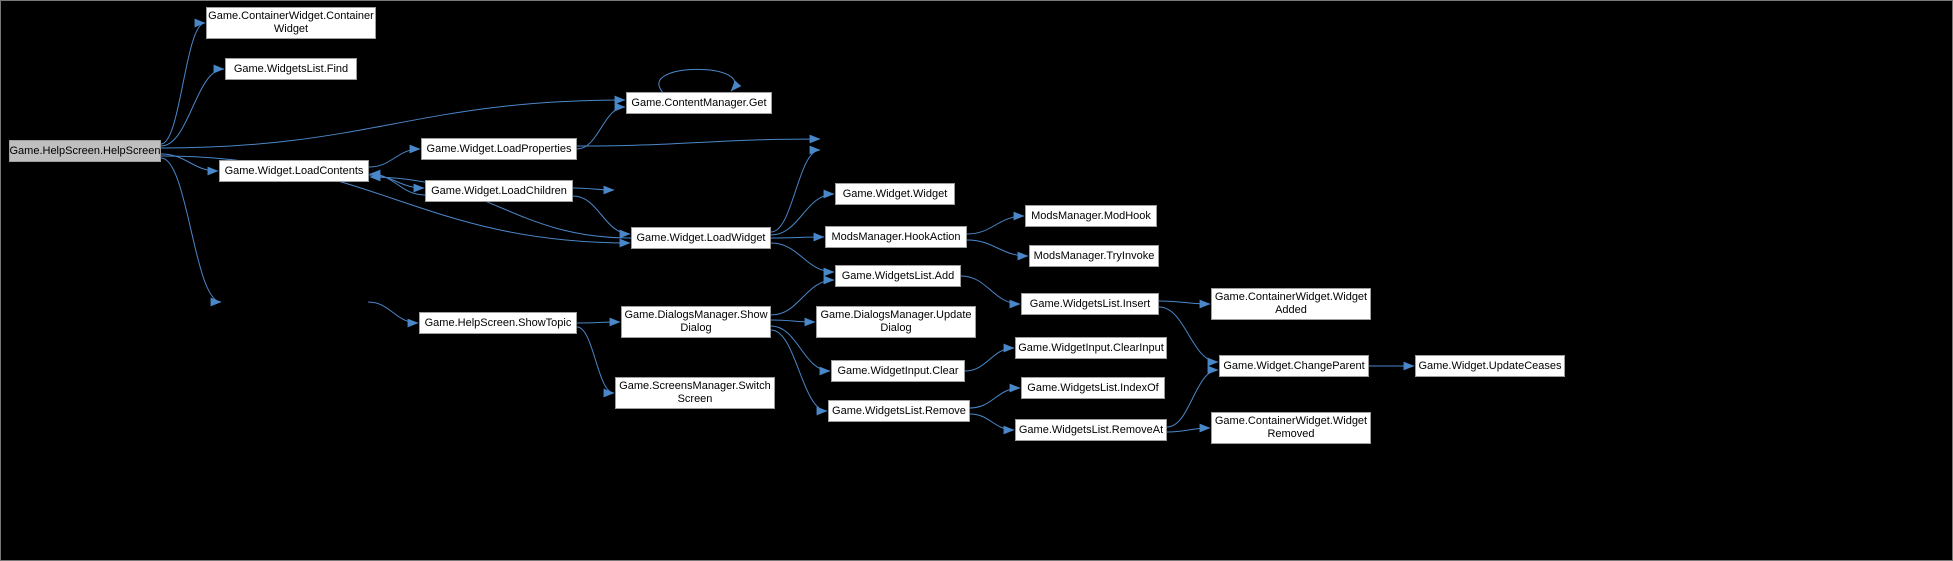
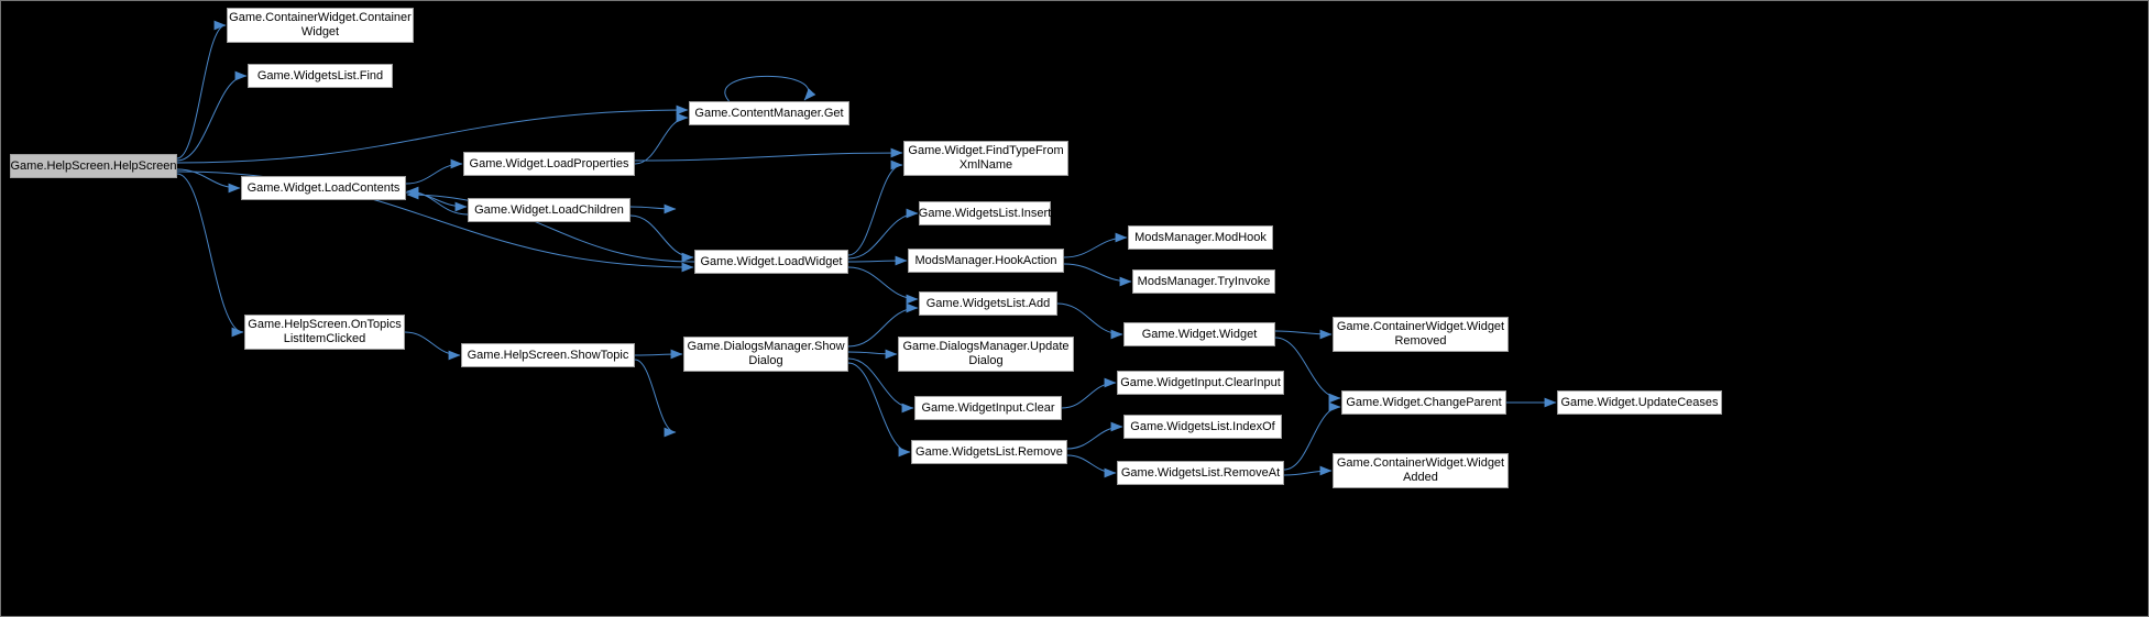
  Game.HelpScreen.HelpScreen
  Game.ContainerWidget.Container
  Widget
  Game.WidgetsList.Find
  Game.ContentManager.Get
  Game.Widget.LoadProperties
  Game.Widget.LoadContents
  Game.Widget.LoadChildren
+ Game.Widget.FindTypeFrom
+ XmlName
- Game.Widget.Widget
+ Game.WidgetsList.Insert
  Game.Widget.LoadWidget
  ModsManager.HookAction
  ModsManager.ModHook
  ModsManager.TryInvoke
  Game.WidgetsList.Add
+ Game.HelpScreen.OnTopics
+ ListItemClicked
  Game.HelpScreen.ShowTopic
  Game.DialogsManager.Show
  Dialog
  Game.DialogsManager.Update
  Dialog
- Game.WidgetsList.Insert
+ Game.Widget.Widget
  Game.ContainerWidget.Widget
- Added
+ Removed
  Game.WidgetInput.ClearInput
  Game.WidgetInput.Clear
  Game.Widget.ChangeParent
  Game.Widget.UpdateCeases
- Game.ScreensManager.Switch
- Screen
  Game.WidgetsList.IndexOf
  Game.WidgetsList.Remove
  Game.WidgetsList.RemoveAt
  Game.ContainerWidget.Widget
- Removed
+ Added
